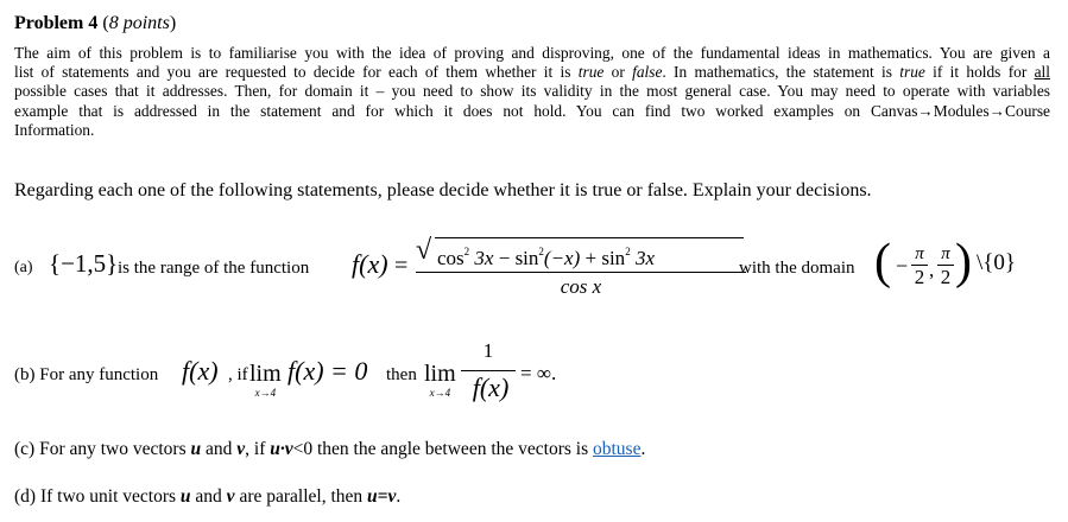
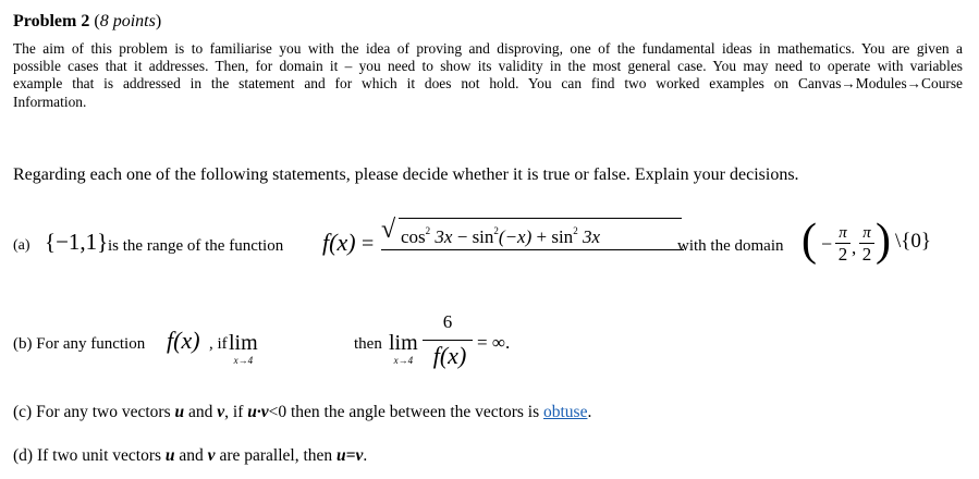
- Problem 4 (8 points)
+ Problem 2 (8 points)
  The aim of this problem is to familiarise you with the idea of proving and disproving, one of the fundamental ideas in mathematics. You are given a
- list of statements and you are requested to decide for each of them whether it is true or false. In mathematics, the statement is true if it holds for all
  possible cases that it addresses. Then, for domain it – you need to show its validity in the most general case. You may need to operate with variables
  example that is addressed in the statement and for which it does not hold. You can find two worked examples on Canvas→Modules→Course
  Information.
  Regarding each one of the following statements, please decide whether it is true or false. Explain your decisions.
  (a)
- {−1,5}
+ {−1,1}
  is the range of the function
  f(x)
  =
  √
  cos2 3x − sin2(−x) + sin2 3x
- cos x
  with the domain
  (
  −
  π
  2
  ,
  π
  2
  )
  \{0}
  (b) For any function
  f(x)
  , if
  lim
  x→4
- f(x) = 0
  then
  lim
  x→4
- 1
+ 6
  f(x)
  = ∞.
  (c) For any two vectors u and v, if u·v<0 then the angle between the vectors is obtuse.
  (d) If two unit vectors u and v are parallel, then u=v.
